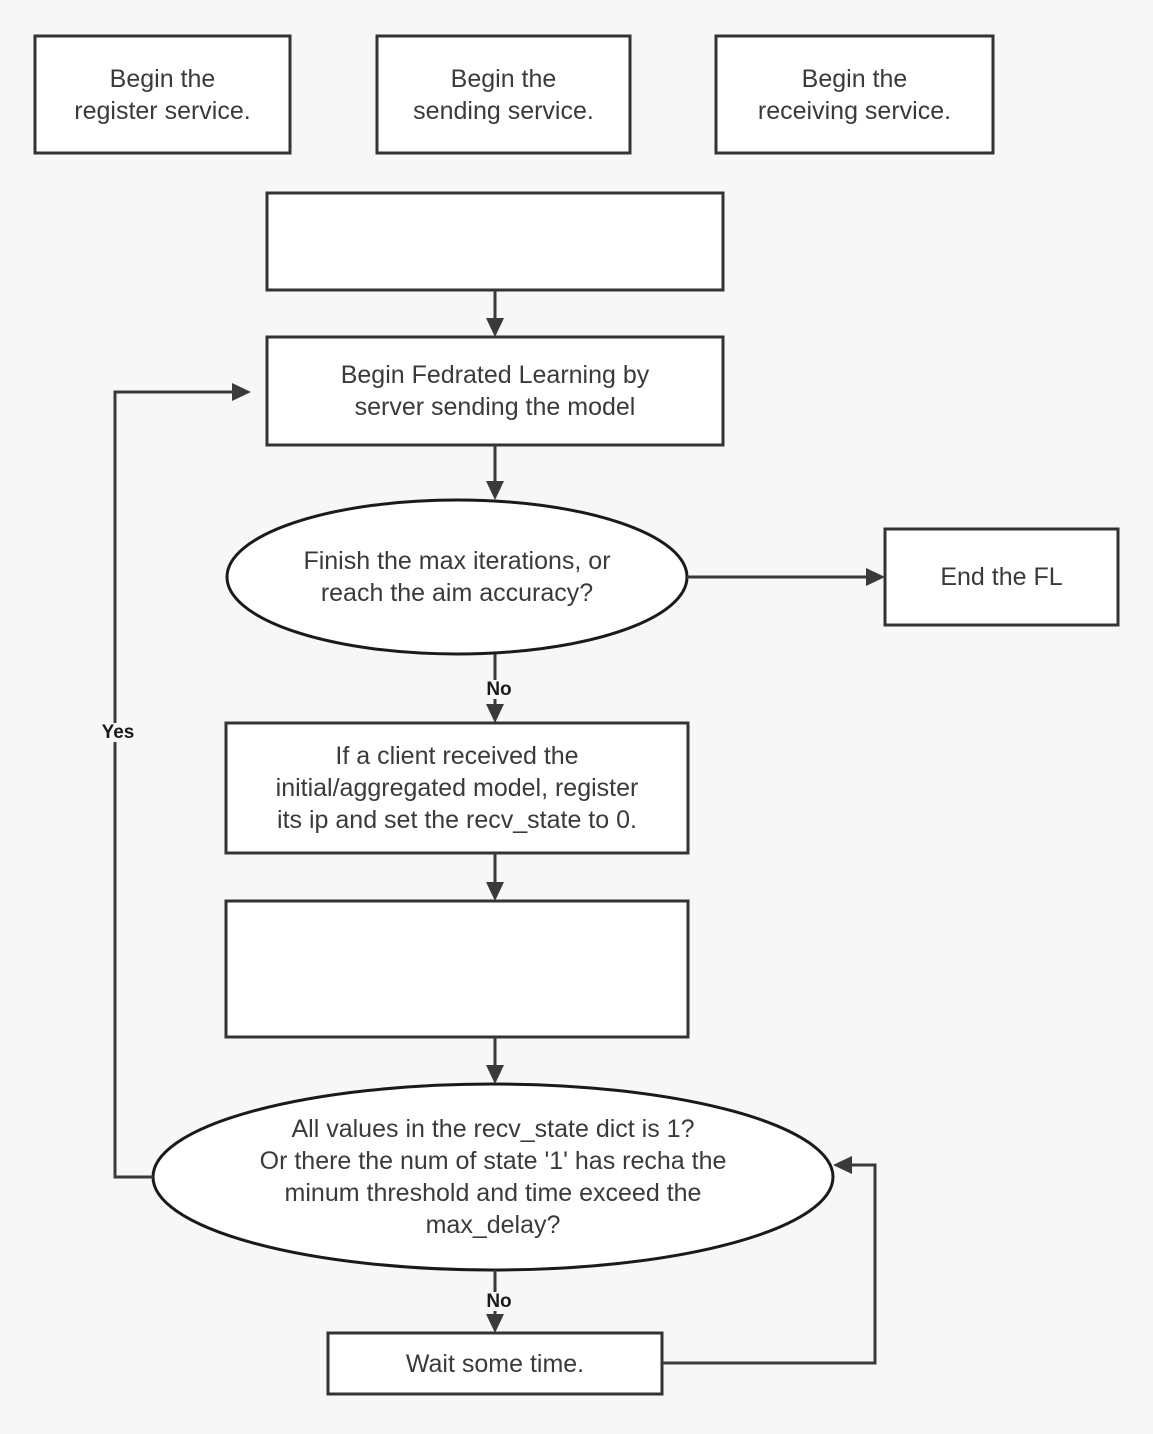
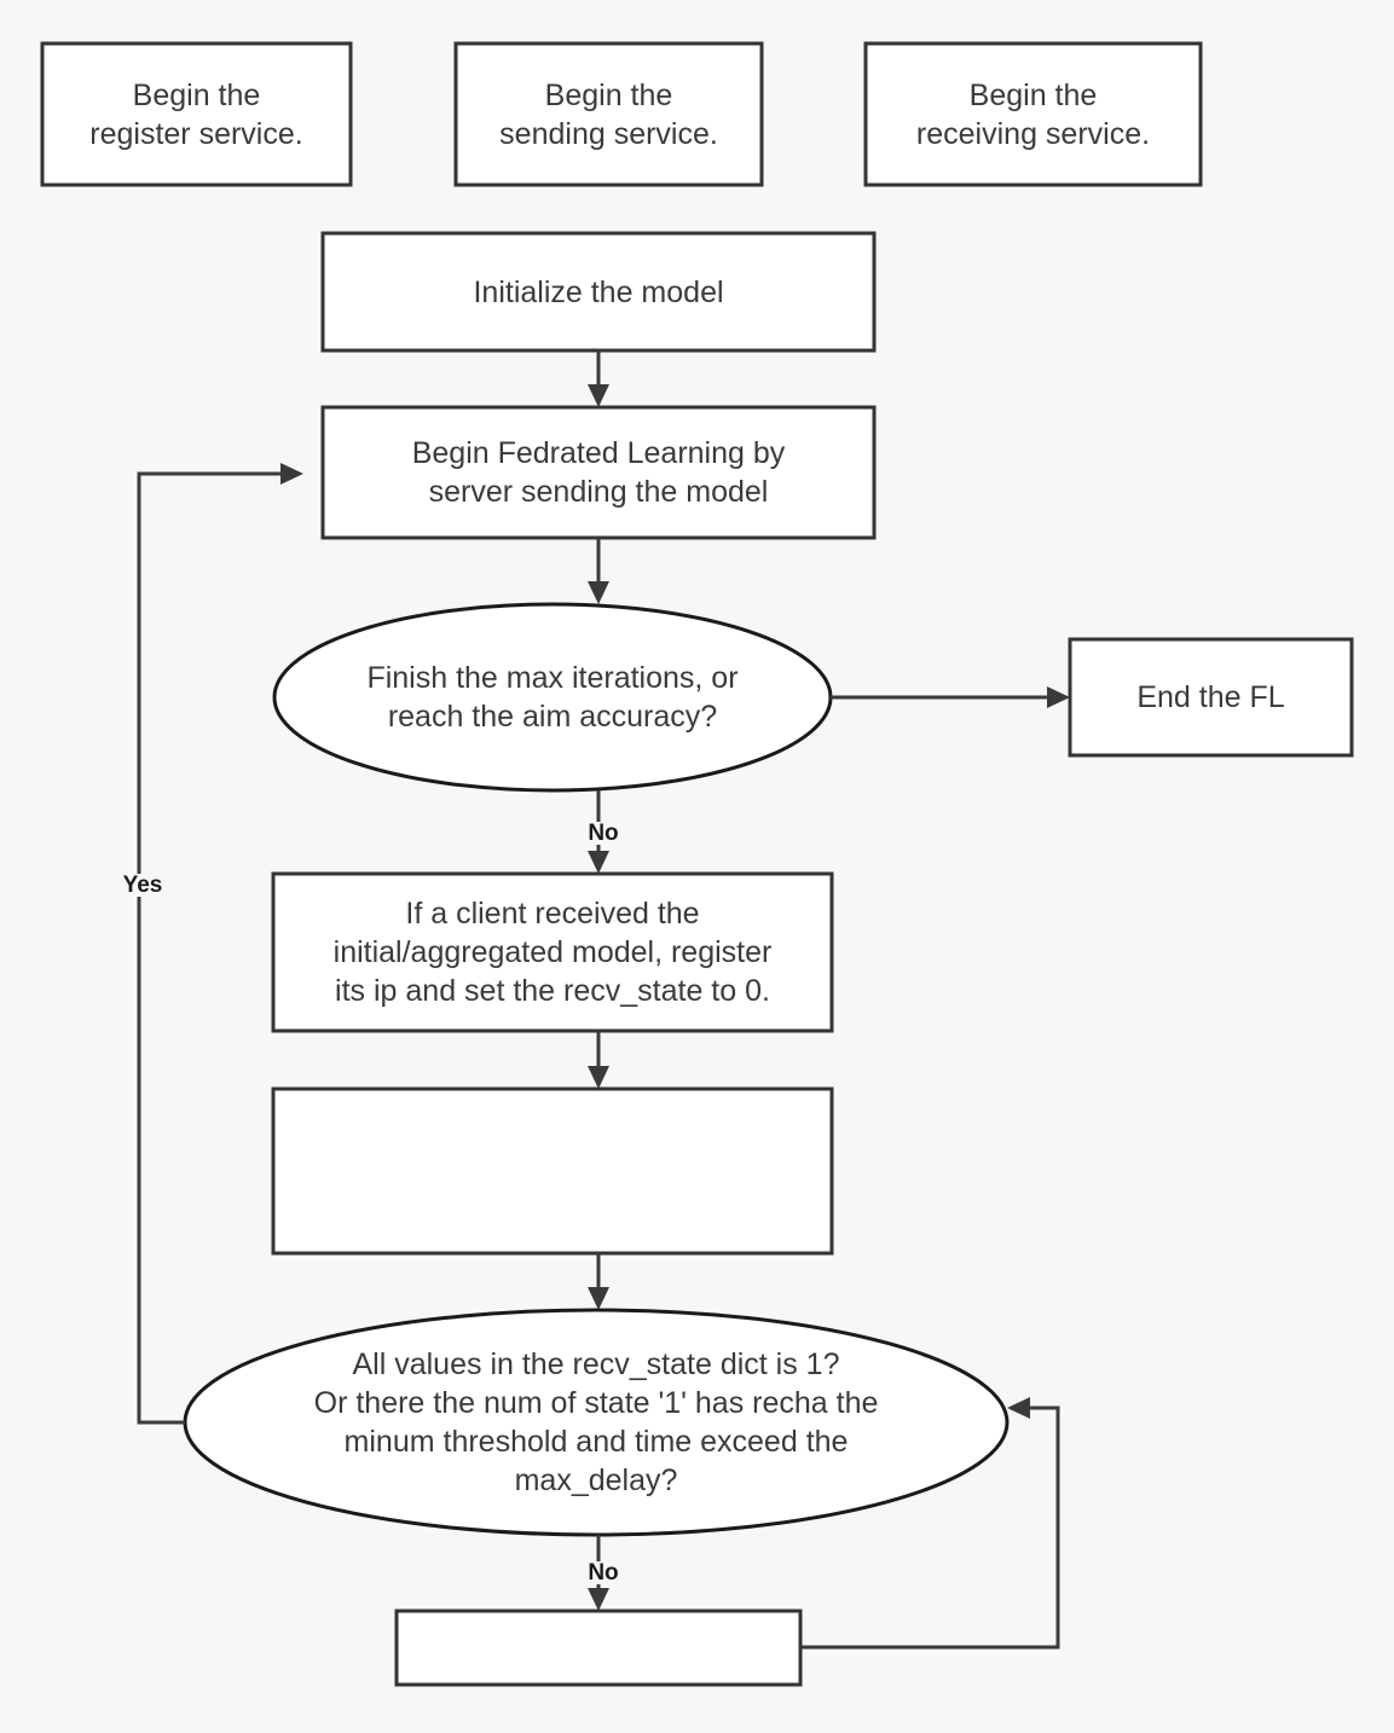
  Begin the
  register service.
  Begin the
  sending service.
  Begin the
  receiving service.
+ Initialize the model
  Begin Fedrated Learning by
  server sending the model
  Finish the max iterations, or
  reach the aim accuracy?
  End the FL
  If a client received the
  initial/aggregated model, register
  its ip and set the recv_state to 0.
  All values in the recv_state dict is 1?
  Or there the num of state '1' has recha the
  minum threshold and time exceed the
  max_delay?
- Wait some time.
  No
  Yes
  No
